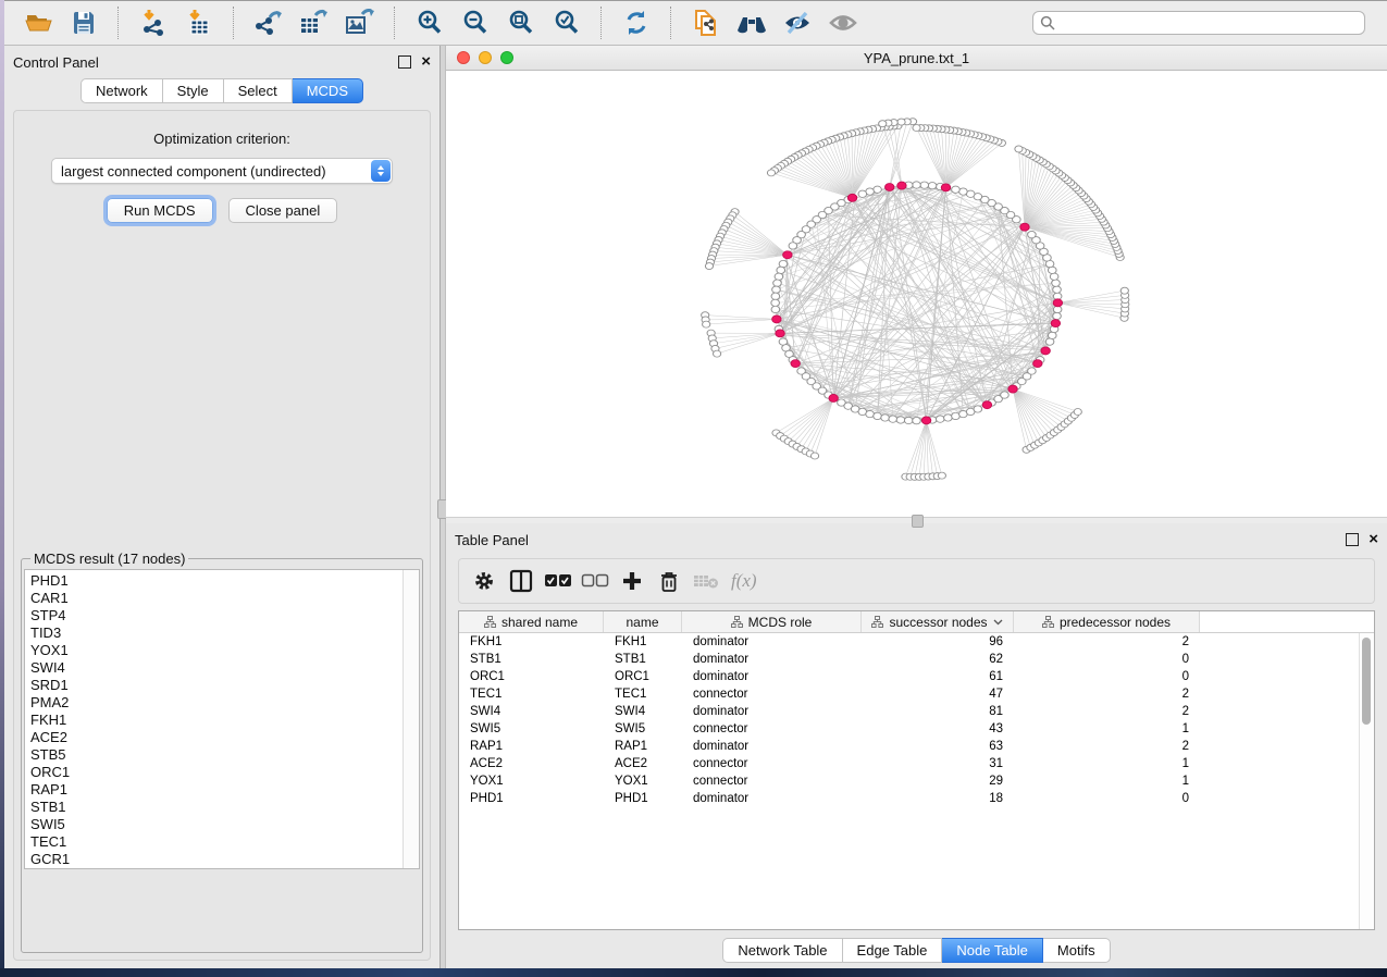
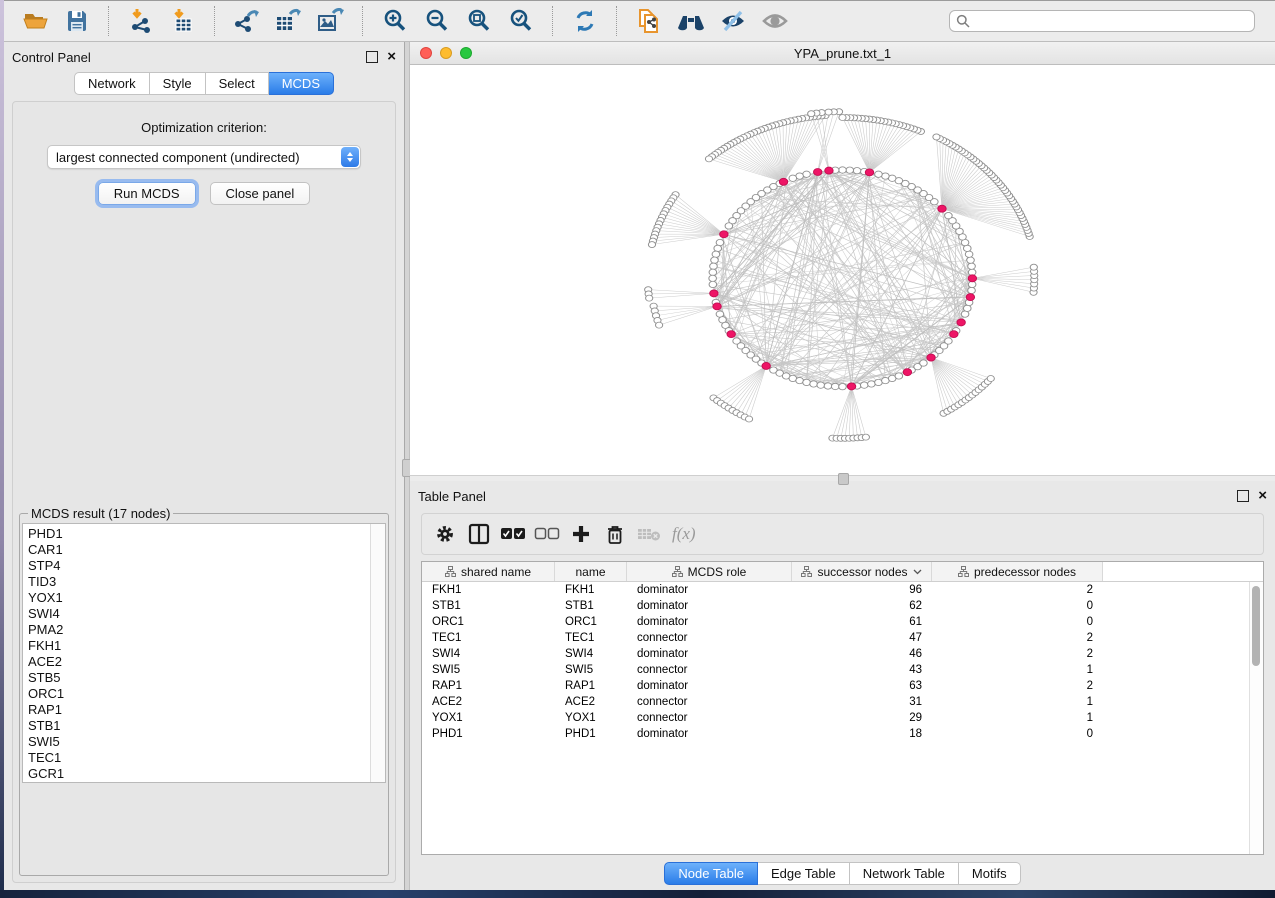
  Control Panel
  ×
  Network
  Style
  Select
  MCDS
  Optimization criterion:
  largest connected component (undirected)
  Run MCDS
  Close panel
  MCDS result (17 nodes)
  PHD1
  CAR1
  STP4
  TID3
  YOX1
  SWI4
- SRD1
  PMA2
  FKH1
  ACE2
  STB5
  ORC1
  RAP1
  STB1
  SWI5
  TEC1
  GCR1
  YPA_prune.txt_1
  Table Panel
  ×
  f(x)
  shared name
  name
  MCDS role
  successor nodes
  predecessor nodes
  FKH1
  FKH1
  dominator
  96
  2
  STB1
  STB1
  dominator
  62
  0
  ORC1
  ORC1
  dominator
  61
  0
  TEC1
  TEC1
  connector
  47
  2
  SWI4
  SWI4
  dominator
- 81
+ 46
  2
  SWI5
  SWI5
  connector
  43
  1
  RAP1
  RAP1
  dominator
  63
  2
  ACE2
  ACE2
  connector
  31
  1
  YOX1
  YOX1
  connector
  29
  1
  PHD1
  PHD1
  dominator
  18
  0
- Network Table
+ Node Table
  Edge Table
- Node Table
+ Network Table
  Motifs
